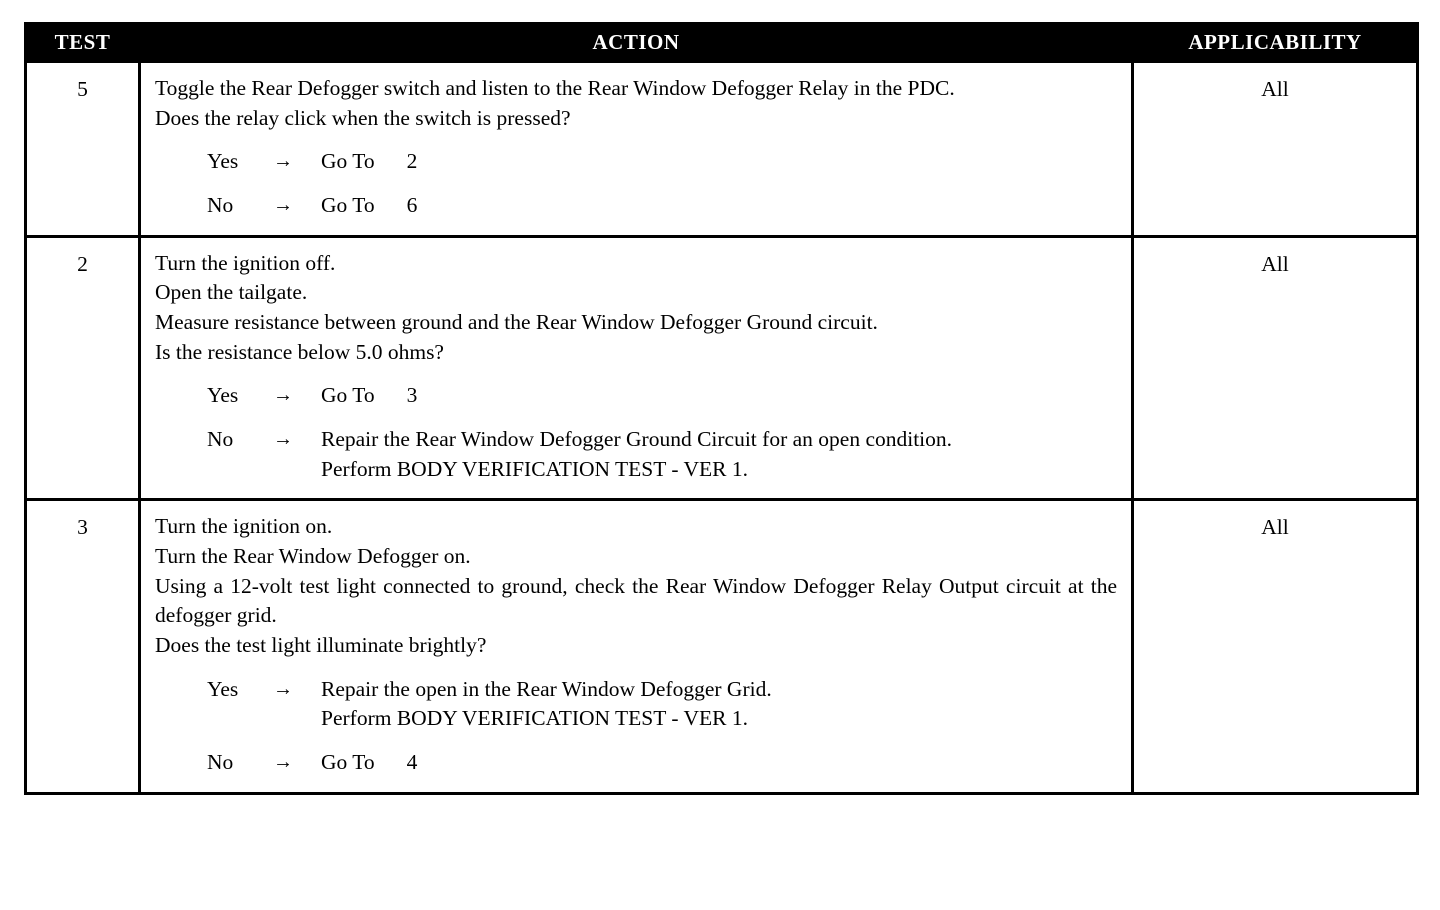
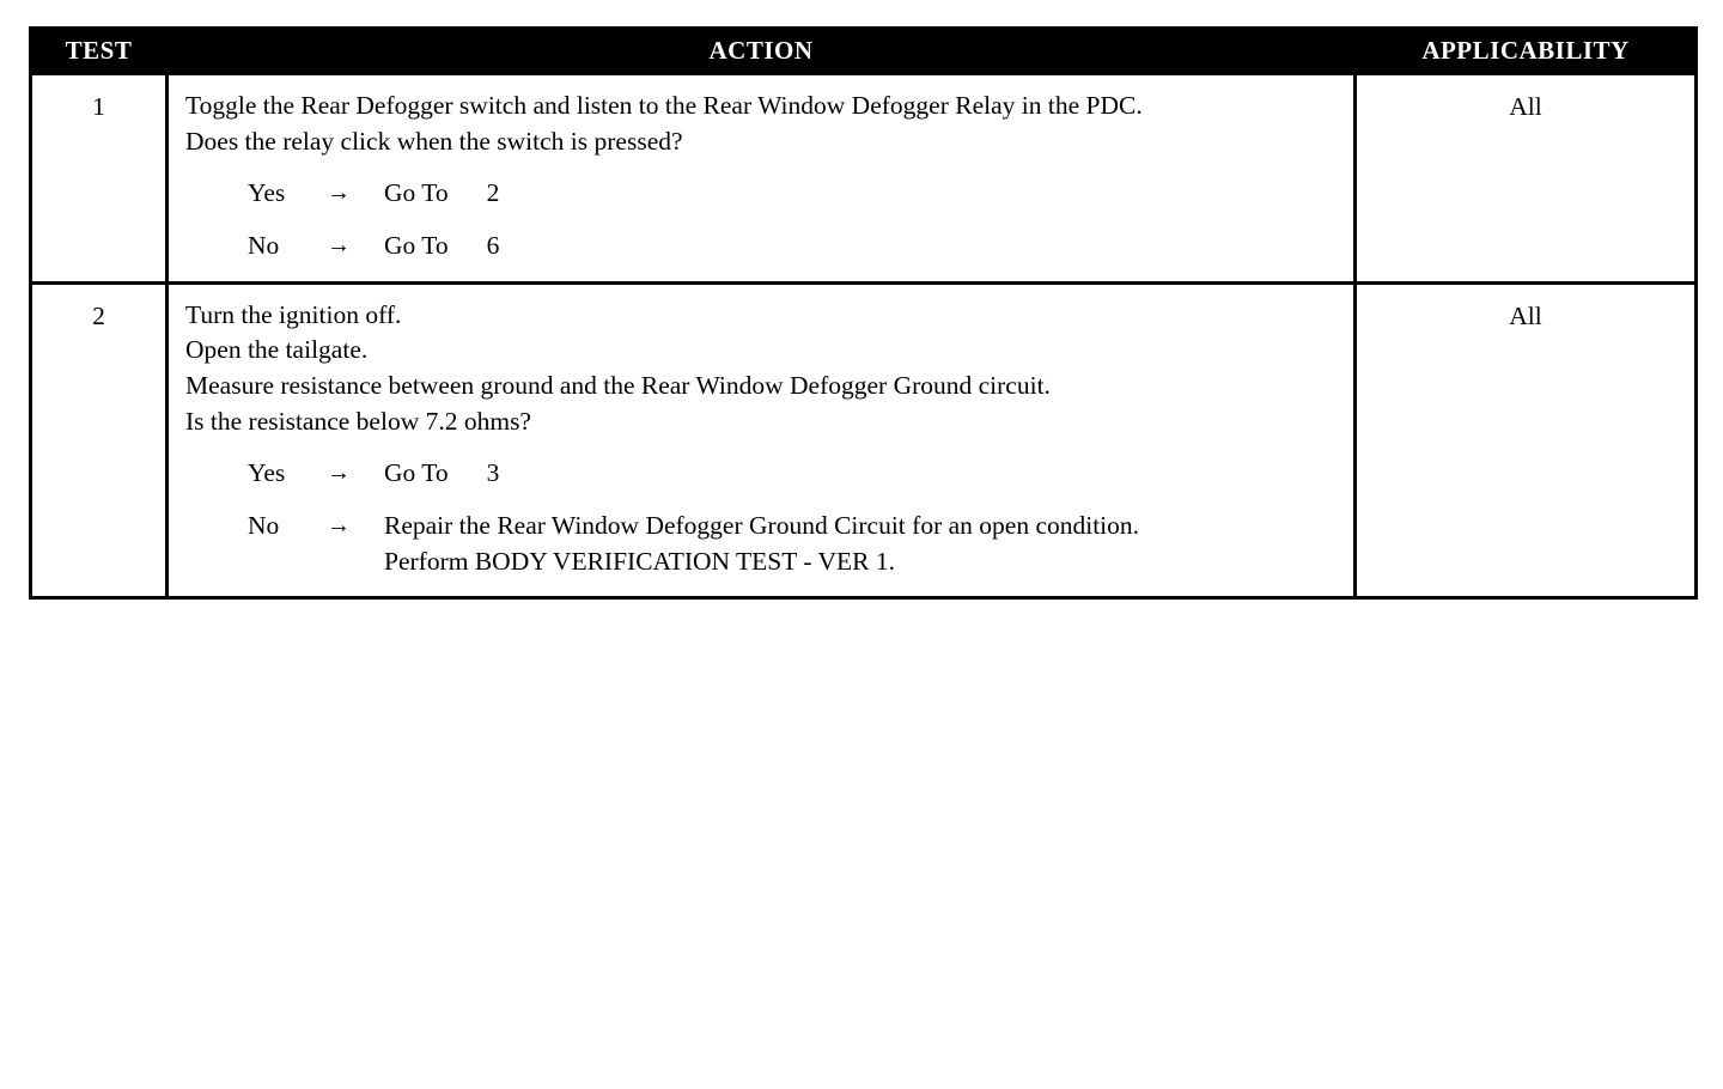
  TEST	ACTION	APPLICABILITY
- 5	Toggle the Rear Defogger switch and listen to the Rear Window Defogger Relay in the PDC. Does the relay click when the switch is pressed? Yes → Go To 2 No → Go To 6	All
+ 1	Toggle the Rear Defogger switch and listen to the Rear Window Defogger Relay in the PDC. Does the relay click when the switch is pressed? Yes → Go To 2 No → Go To 6	All
- 2	Turn the ignition off. Open the tailgate. Measure resistance between ground and the Rear Window Defogger Ground circuit. Is the resistance below 5.0 ohms? Yes → Go To 3 No → Repair the Rear Window Defogger Ground Circuit for an open condition. Perform BODY VERIFICATION TEST - VER 1.	All
+ 2	Turn the ignition off. Open the tailgate. Measure resistance between ground and the Rear Window Defogger Ground circuit. Is the resistance below 7.2 ohms? Yes → Go To 3 No → Repair the Rear Window Defogger Ground Circuit for an open condition. Perform BODY VERIFICATION TEST - VER 1.	All
- 3	Turn the ignition on. Turn the Rear Window Defogger on. Using a 12-volt test light connected to ground, check the Rear Window Defogger Relay Output circuit at the defogger grid. Does the test light illuminate brightly? Yes → Repair the open in the Rear Window Defogger Grid. Perform BODY VERIFICATION TEST - VER 1. No → Go To 4	All
